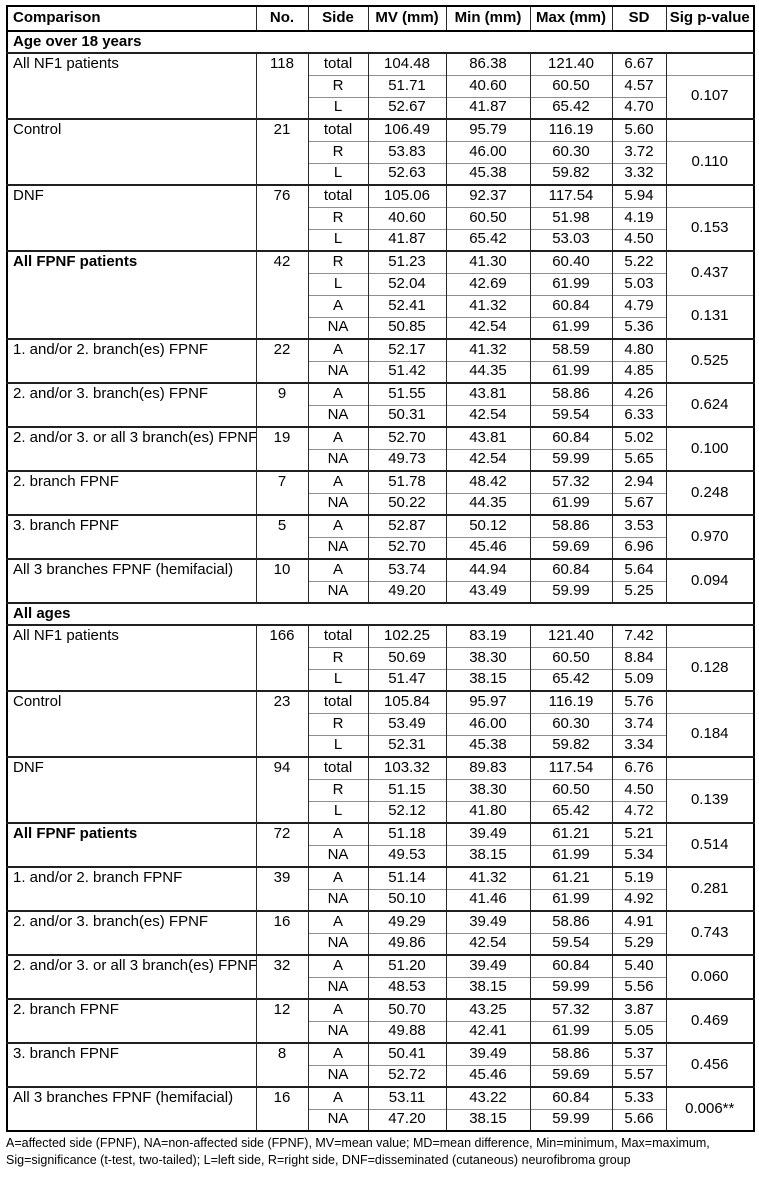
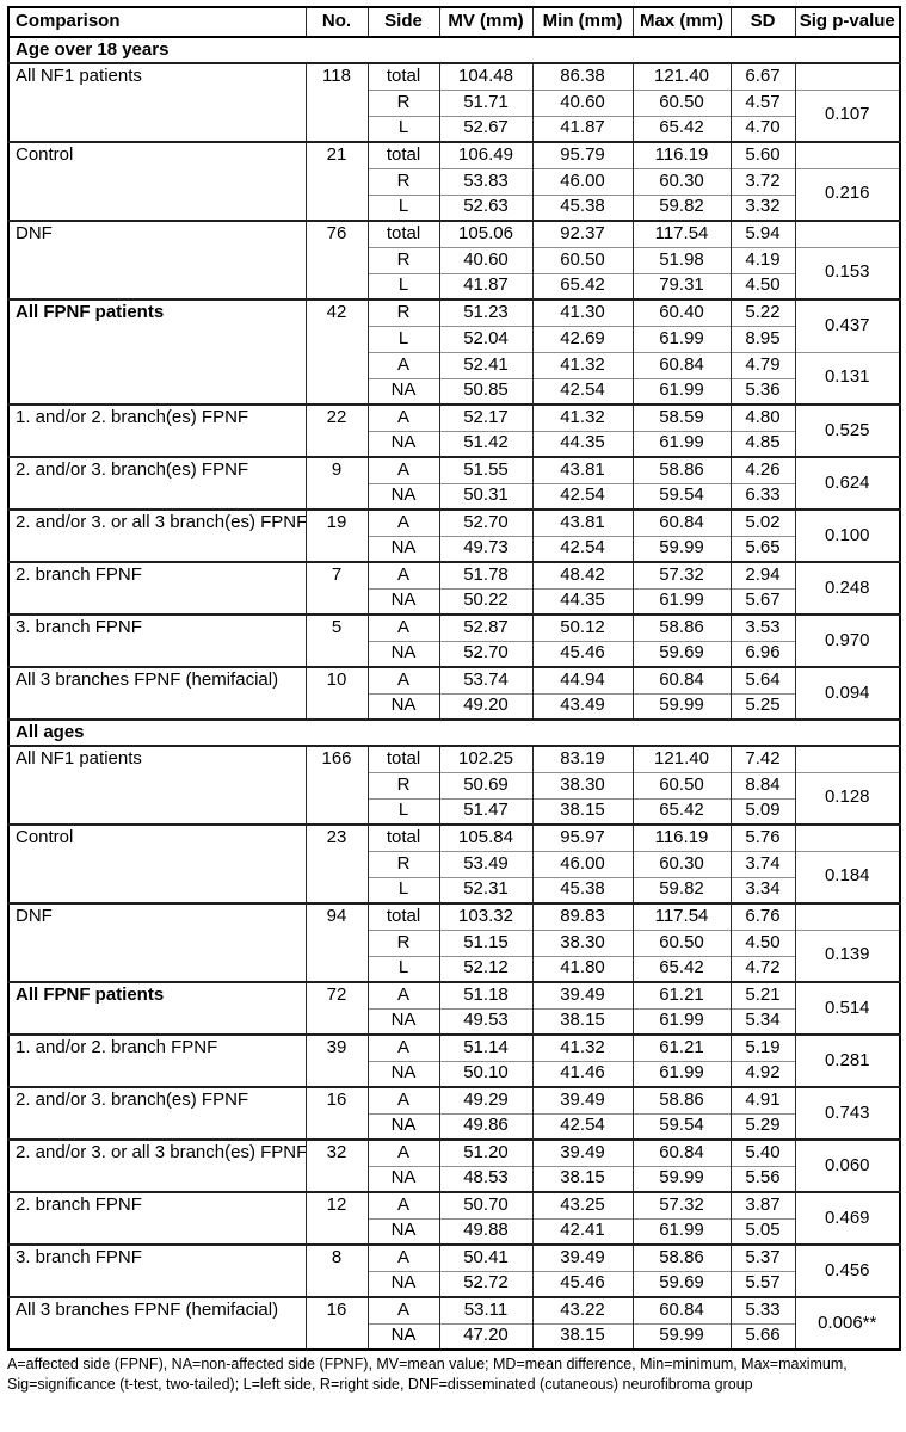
  Comparison	No.	Side	MV (mm)	Min (mm)	Max (mm)	SD	Sig p-value
  Age over 18 years
  All NF1 patients	118	total	104.48	86.38	121.40	6.67
  R	51.71	40.60	60.50	4.57	0.107
  L	52.67	41.87	65.42	4.70
  Control	21	total	106.49	95.79	116.19	5.60
- R	53.83	46.00	60.30	3.72	0.110
+ R	53.83	46.00	60.30	3.72	0.216
  L	52.63	45.38	59.82	3.32
  DNF	76	total	105.06	92.37	117.54	5.94
  R	40.60	60.50	51.98	4.19	0.153
- L	41.87	65.42	53.03	4.50
+ L	41.87	65.42	79.31	4.50
  All FPNF patients	42	R	51.23	41.30	60.40	5.22	0.437
- L	52.04	42.69	61.99	5.03
+ L	52.04	42.69	61.99	8.95
  A	52.41	41.32	60.84	4.79	0.131
  NA	50.85	42.54	61.99	5.36
  1. and/or 2. branch(es) FPNF	22	A	52.17	41.32	58.59	4.80	0.525
  NA	51.42	44.35	61.99	4.85
  2. and/or 3. branch(es) FPNF	9	A	51.55	43.81	58.86	4.26	0.624
  NA	50.31	42.54	59.54	6.33
  2. and/or 3. or all 3 branch(es) FPNF	19	A	52.70	43.81	60.84	5.02	0.100
  NA	49.73	42.54	59.99	5.65
  2. branch FPNF	7	A	51.78	48.42	57.32	2.94	0.248
  NA	50.22	44.35	61.99	5.67
  3. branch FPNF	5	A	52.87	50.12	58.86	3.53	0.970
  NA	52.70	45.46	59.69	6.96
  All 3 branches FPNF (hemifacial)	10	A	53.74	44.94	60.84	5.64	0.094
  NA	49.20	43.49	59.99	5.25
  All ages
  All NF1 patients	166	total	102.25	83.19	121.40	7.42
  R	50.69	38.30	60.50	8.84	0.128
  L	51.47	38.15	65.42	5.09
  Control	23	total	105.84	95.97	116.19	5.76
  R	53.49	46.00	60.30	3.74	0.184
  L	52.31	45.38	59.82	3.34
  DNF	94	total	103.32	89.83	117.54	6.76
  R	51.15	38.30	60.50	4.50	0.139
  L	52.12	41.80	65.42	4.72
  All FPNF patients	72	A	51.18	39.49	61.21	5.21	0.514
  NA	49.53	38.15	61.99	5.34
  1. and/or 2. branch FPNF	39	A	51.14	41.32	61.21	5.19	0.281
  NA	50.10	41.46	61.99	4.92
  2. and/or 3. branch(es) FPNF	16	A	49.29	39.49	58.86	4.91	0.743
  NA	49.86	42.54	59.54	5.29
  2. and/or 3. or all 3 branch(es) FPNF	32	A	51.20	39.49	60.84	5.40	0.060
  NA	48.53	38.15	59.99	5.56
  2. branch FPNF	12	A	50.70	43.25	57.32	3.87	0.469
  NA	49.88	42.41	61.99	5.05
  3. branch FPNF	8	A	50.41	39.49	58.86	5.37	0.456
  NA	52.72	45.46	59.69	5.57
  All 3 branches FPNF (hemifacial)	16	A	53.11	43.22	60.84	5.33	0.006**
  NA	47.20	38.15	59.99	5.66
  A=affected side (FPNF), NA=non-affected side (FPNF), MV=mean value; MD=mean difference, Min=minimum, Max=maximum,
  Sig=significance (t-test, two-tailed); L=left side, R=right side, DNF=disseminated (cutaneous) neurofibroma group
